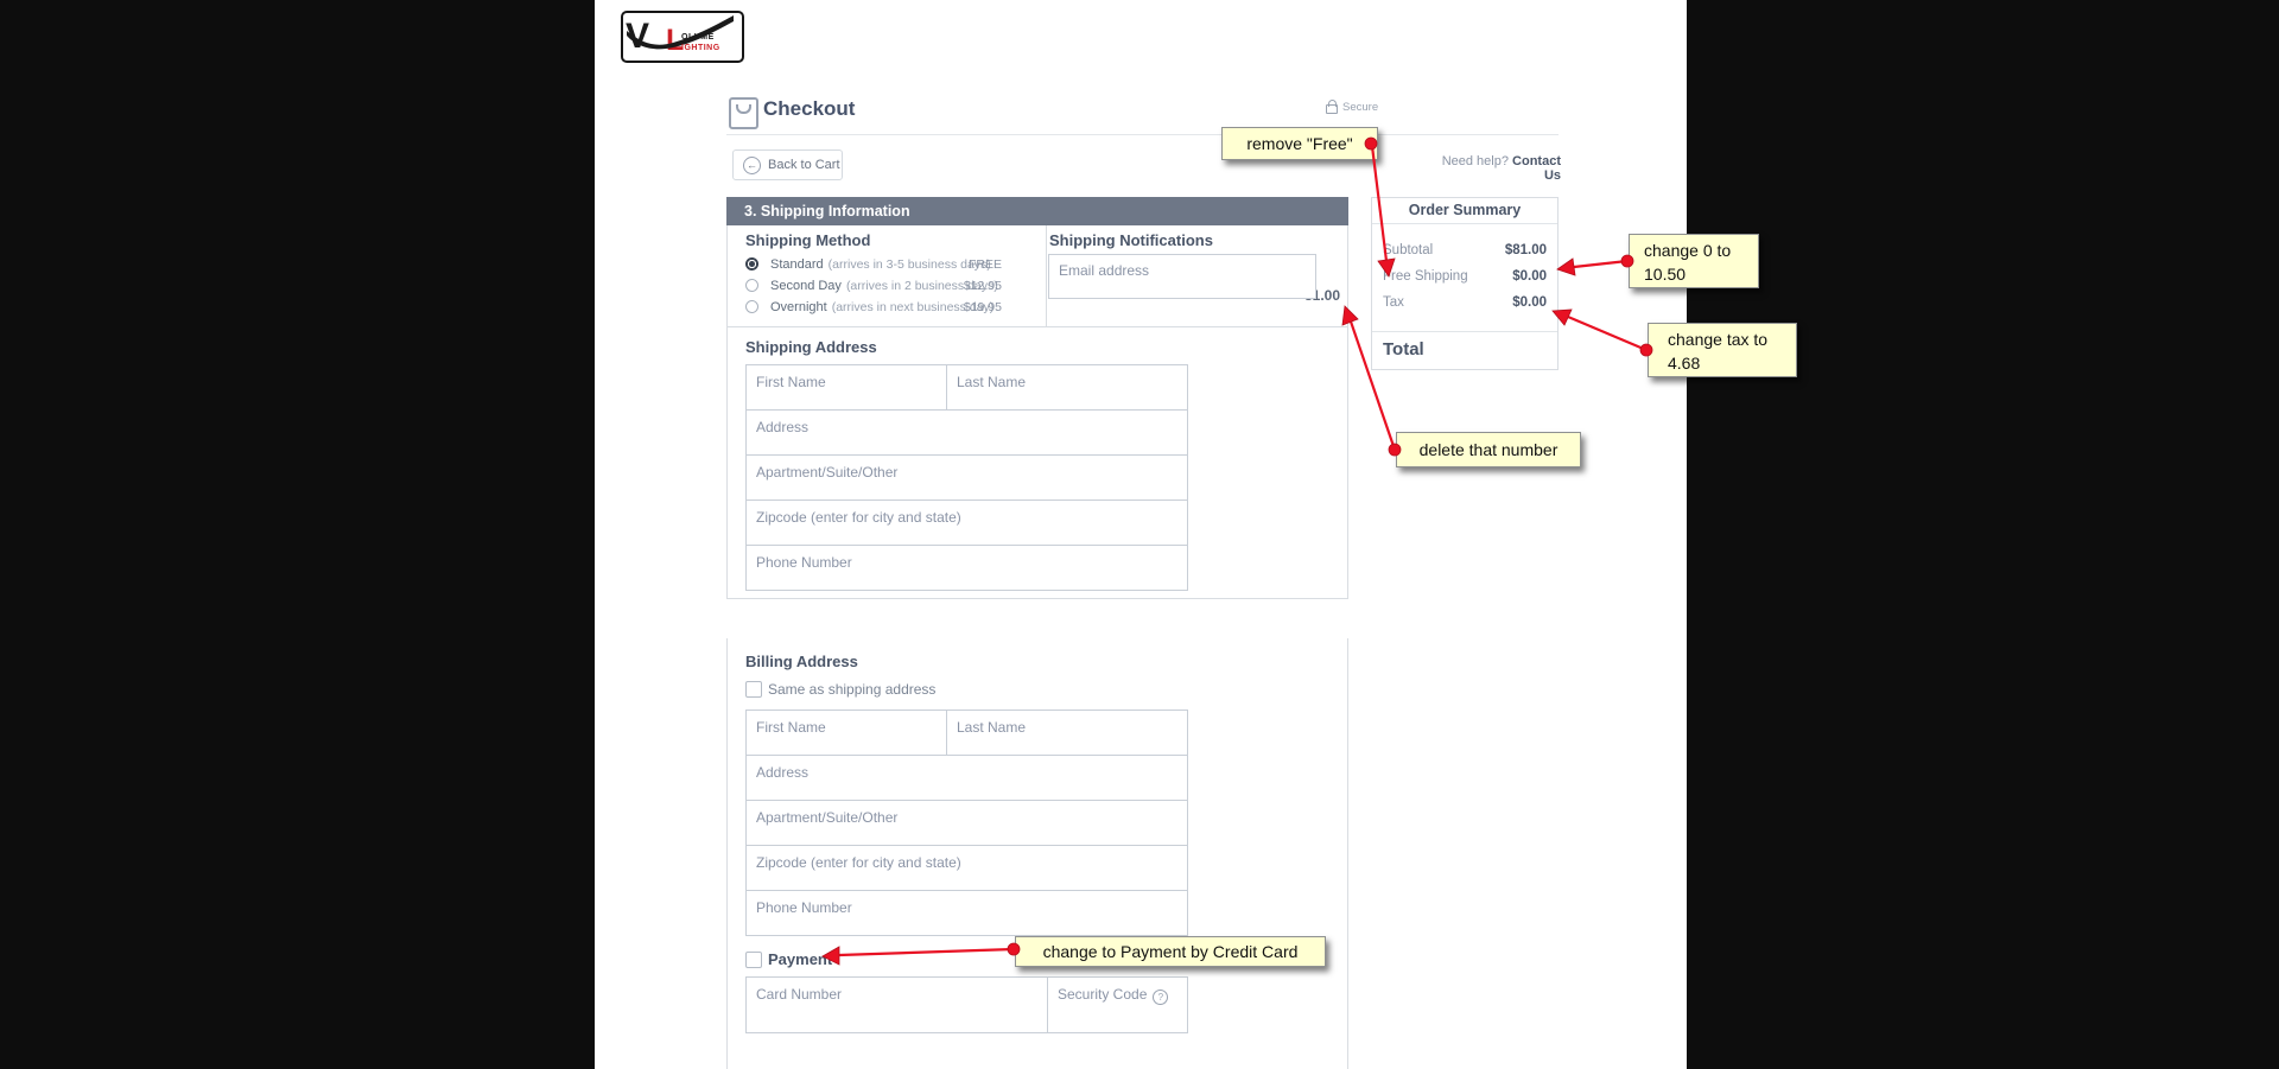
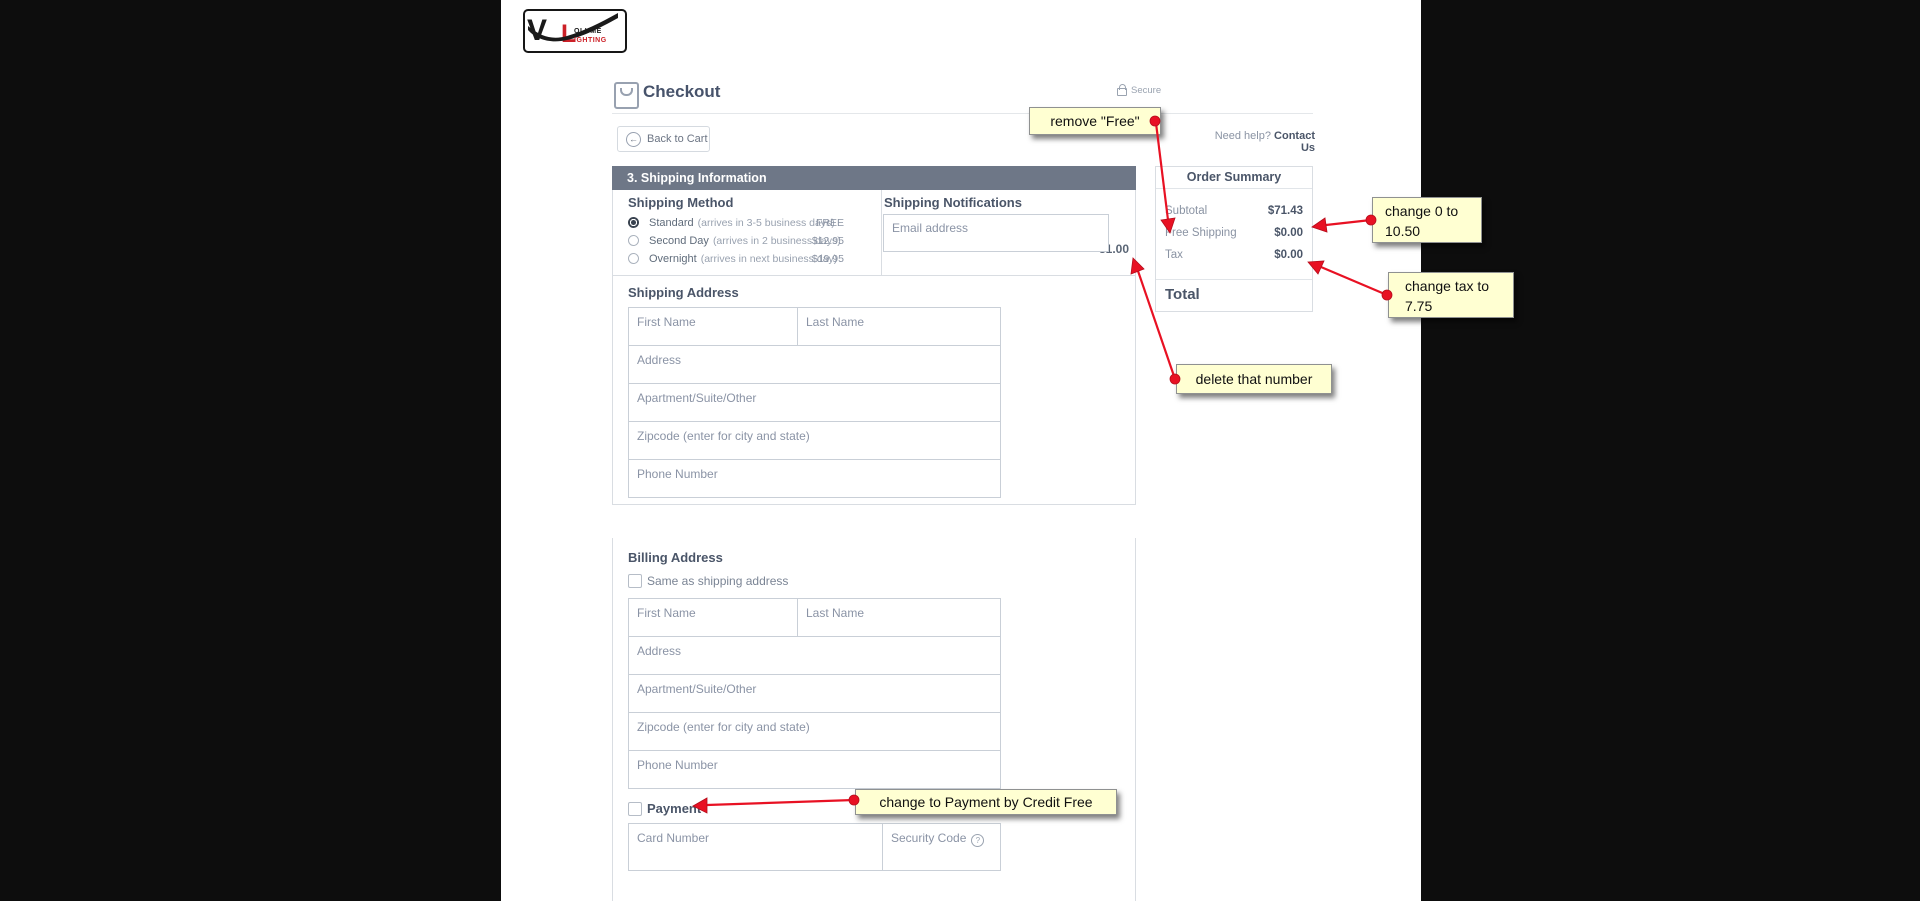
  V
  L
  Checkout
  Secure
  ←
  Back to Cart
  Need help? Contact Us
  3. Shipping Information
  Shipping Method
  Standard
  (arrives in 3-5 business days)
  FREE
  Second Day
  (arrives in 2 business days)
  $12.95
  Overnight
  (arrives in next business day)
  $19.95
  Shipping Notifications
  1.00
  Email address
  Shipping Address
  First Name
  Last Name
  Address
  Apartment/Suite/Other
  Zipcode (enter for city and state)
  Phone Number
  Billing Address
  Same as shipping address
  First Name
  Last Name
  Address
  Apartment/Suite/Other
  Zipcode (enter for city and state)
  Phone Number
  Paymen
  Card Number
  Security Code ?
  Order Summary
  Subtotal
- $81.00
+ $71.43
  Free Shipping
  $0.00
  Tax
  $0.00
  Total
  remove "Free"
  change 0 to
  10.50
  change tax to
- 4.68
+ 7.75
  delete that number
- change to Payment by Credit Card
+ change to Payment by Credit Free
